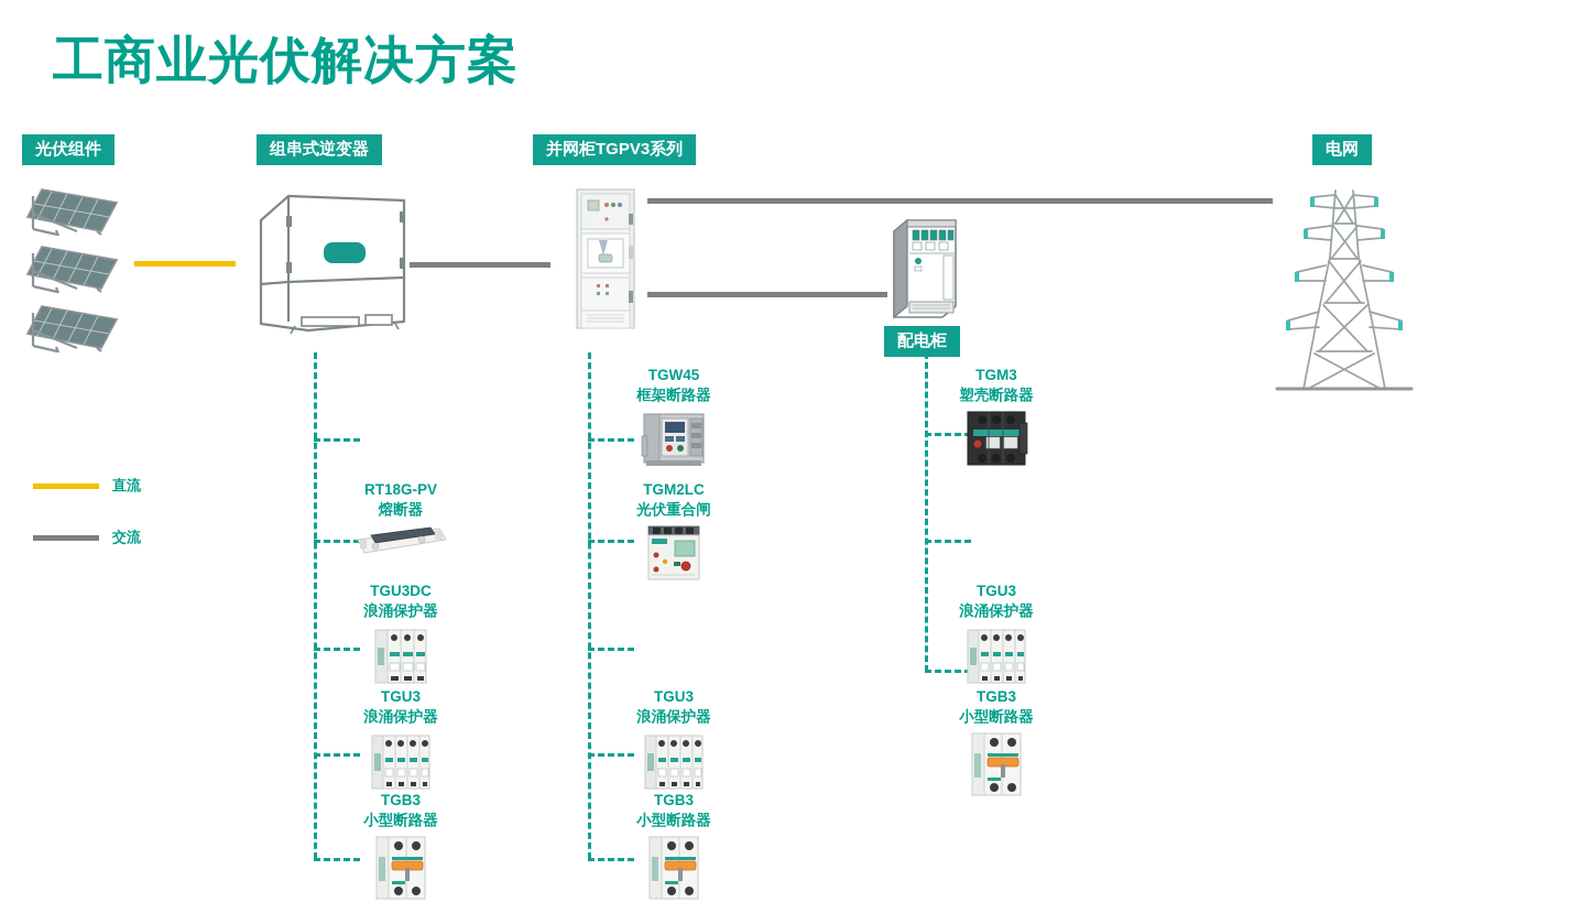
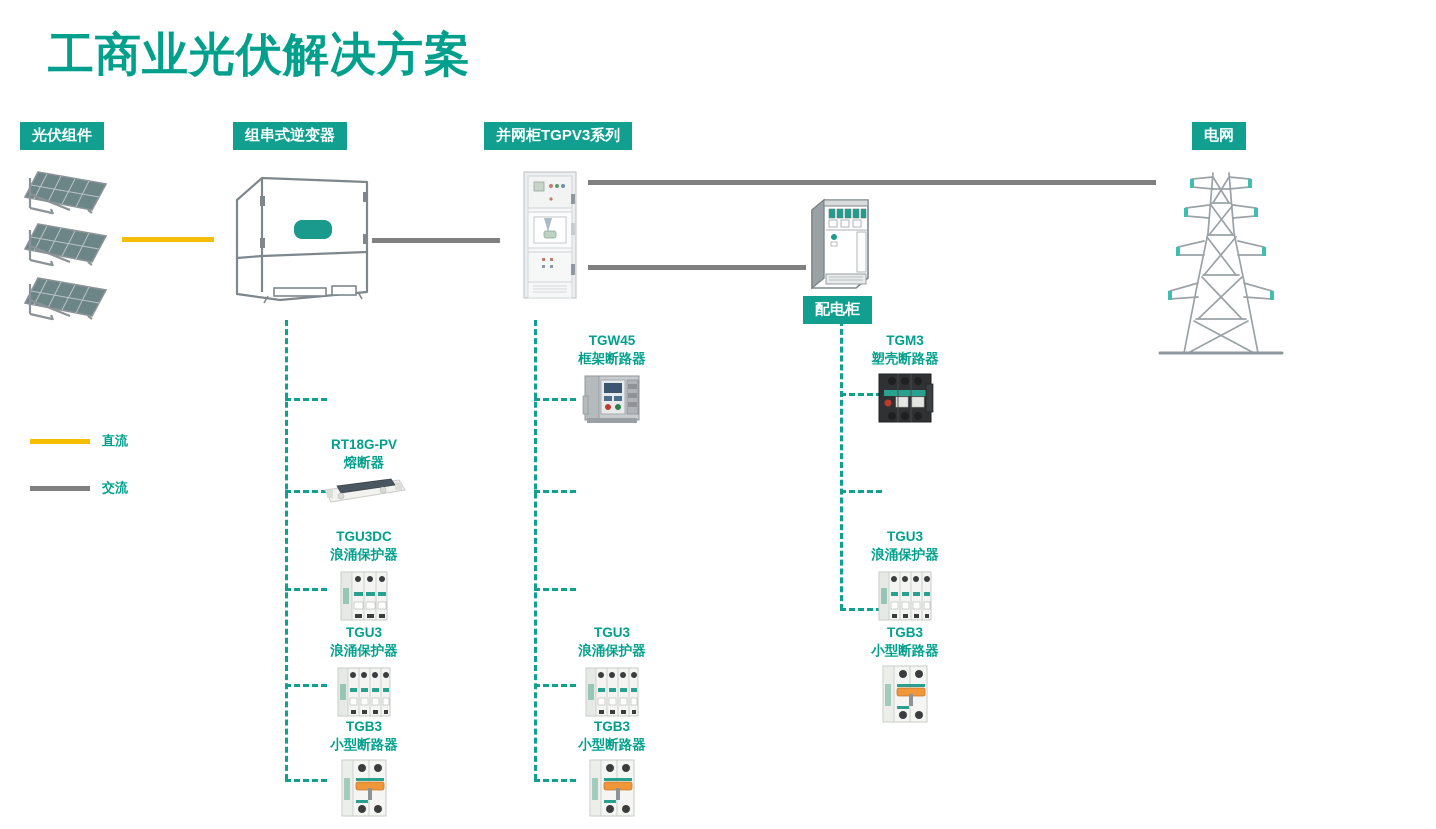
  工商业光伏解决方案
  光伏组件
  组串式逆变器
  并网柜TGPV3系列
  配电柜
  电网
  直流
  交流
  RT18G-PV
  熔断器
  TGU3DC
  浪涌保护器
  TGU3
  浪涌保护器
  TGB3
  小型断路器
  TGW45
  框架断路器
- TGM2LC
- 光伏重合闸
  TGU3
  浪涌保护器
  TGB3
  小型断路器
  TGM3
  塑壳断路器
  TGU3
  浪涌保护器
  TGB3
  小型断路器
